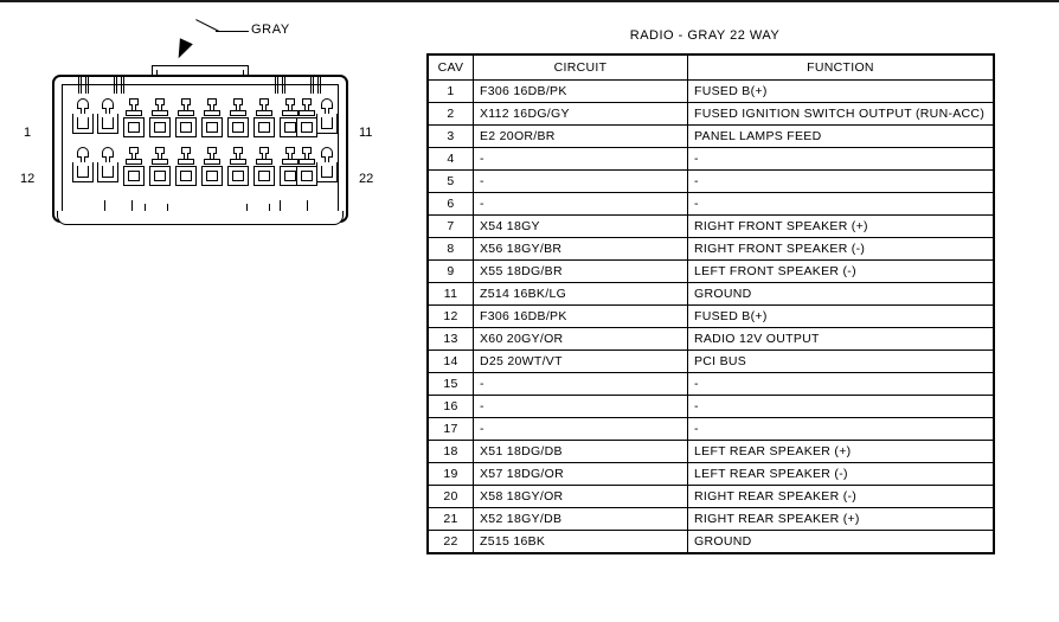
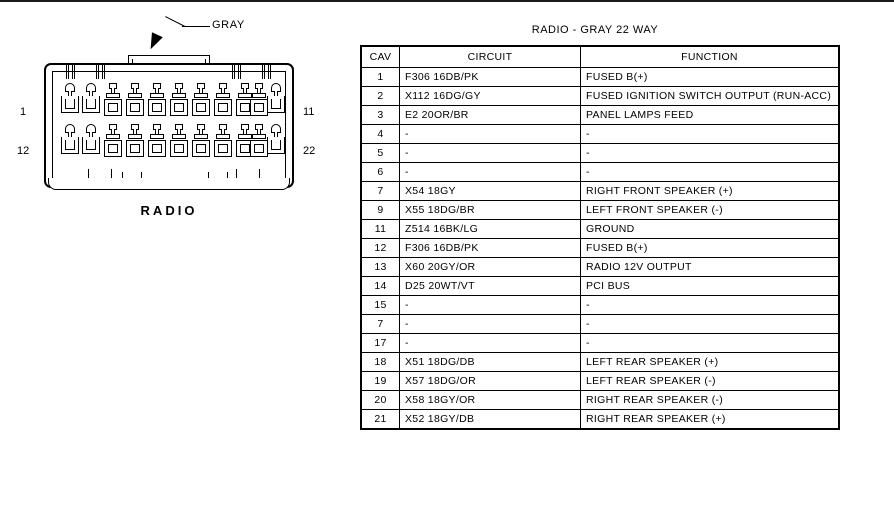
  GRAY
  1
  12
  11
  22
+ RADIO
  RADIO - GRAY 22 WAY
  CAV	CIRCUIT	FUNCTION
  1	F306 16DB/PK	FUSED B(+)
  2	X112 16DG/GY	FUSED IGNITION SWITCH OUTPUT (RUN-ACC)
  3	E2 20OR/BR	PANEL LAMPS FEED
  4	-	-
  5	-	-
  6	-	-
  7	X54 18GY	RIGHT FRONT SPEAKER (+)
- 8	X56 18GY/BR	RIGHT FRONT SPEAKER (-)
  9	X55 18DG/BR	LEFT FRONT SPEAKER (-)
  11	Z514 16BK/LG	GROUND
  12	F306 16DB/PK	FUSED B(+)
  13	X60 20GY/OR	RADIO 12V OUTPUT
  14	D25 20WT/VT	PCI BUS
  15	-	-
- 16	-	-
+ 7	-	-
  17	-	-
  18	X51 18DG/DB	LEFT REAR SPEAKER (+)
  19	X57 18DG/OR	LEFT REAR SPEAKER (-)
  20	X58 18GY/OR	RIGHT REAR SPEAKER (-)
  21	X52 18GY/DB	RIGHT REAR SPEAKER (+)
- 22	Z515 16BK	GROUND
